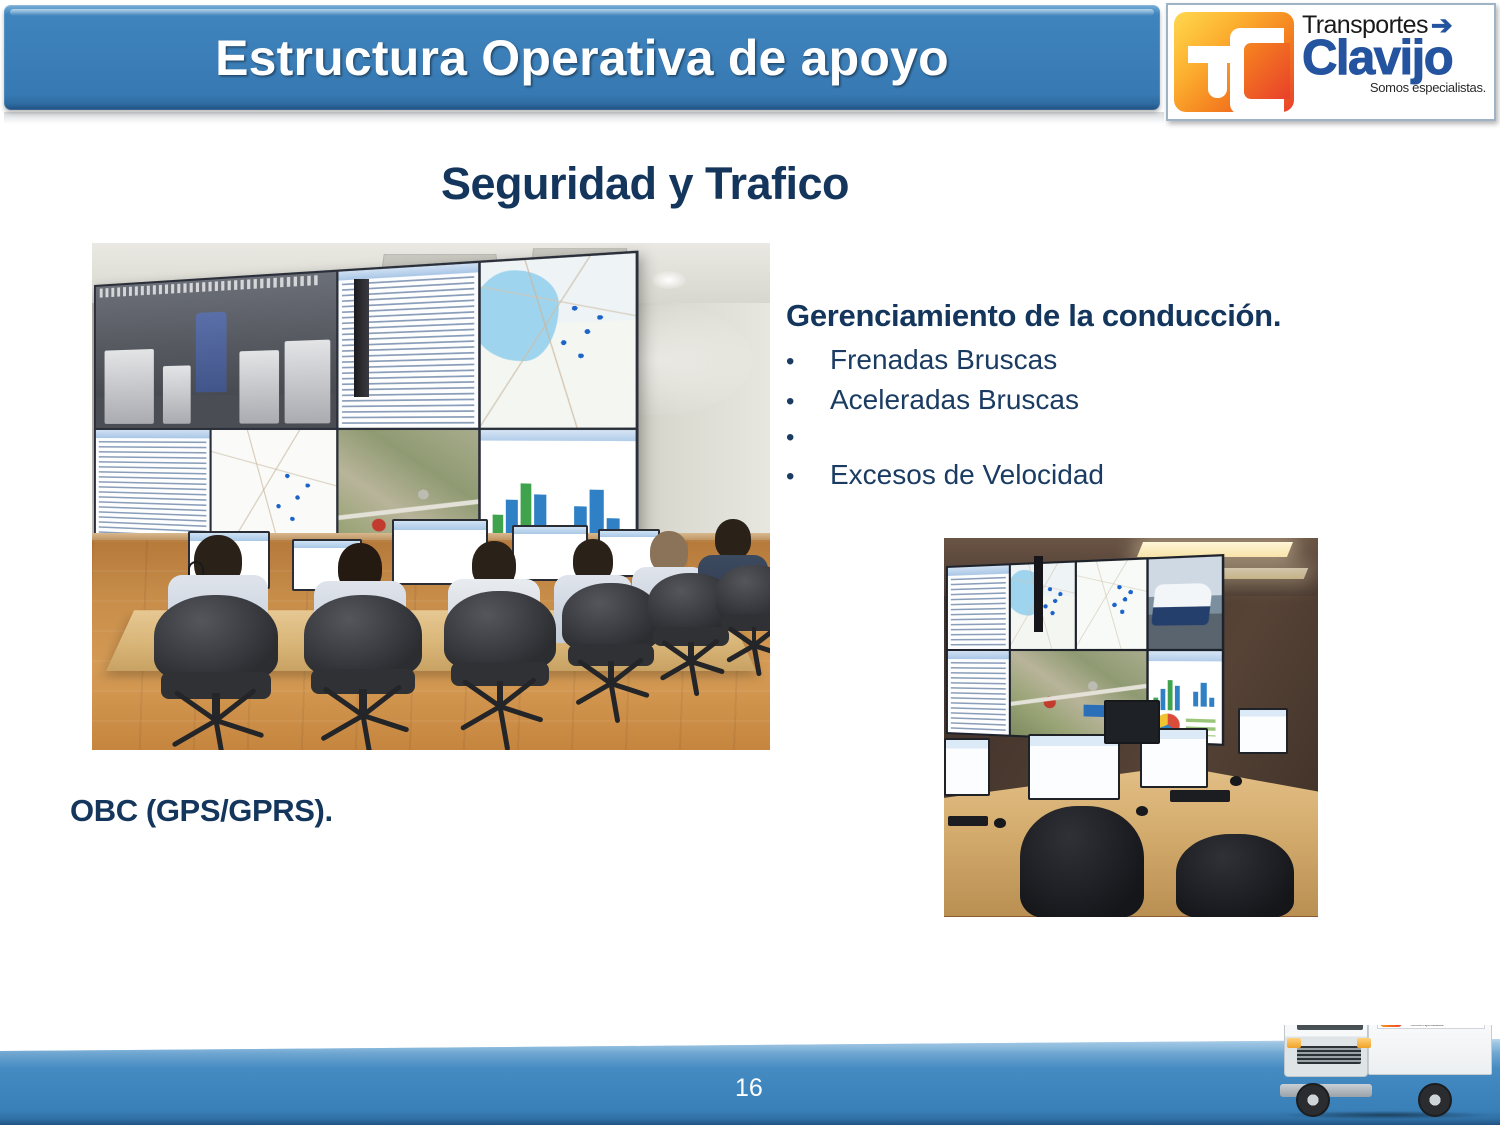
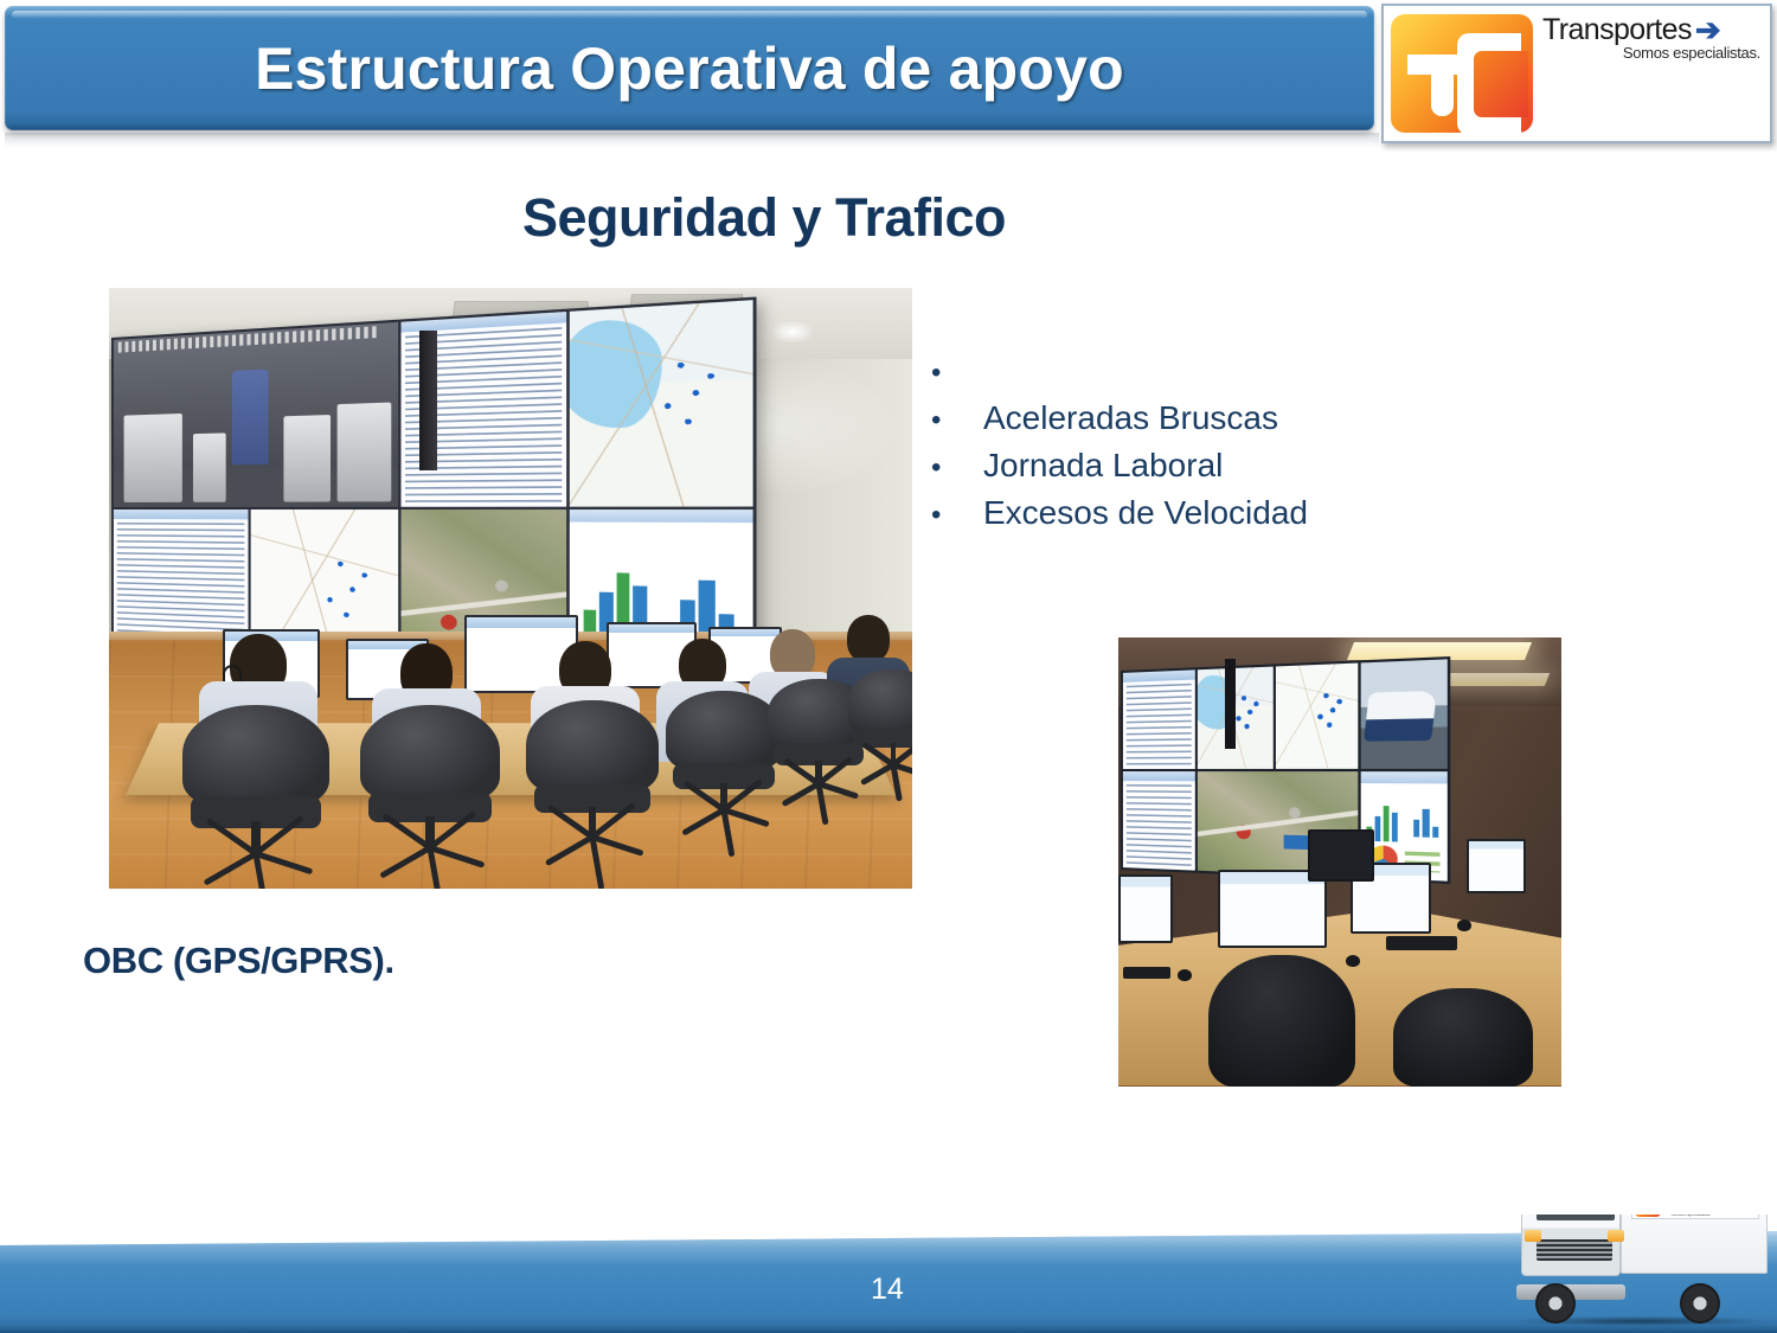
  Estructura Operativa de apoyo
  Transportes➔
- Clavijo
  Somos especialistas.
  Seguridad y Trafico
- Gerenciamiento de la conducción.
  •
- Frenadas Bruscas
  •
  Aceleradas Bruscas
  •
+ Jornada Laboral
  •
  Excesos de Velocidad
  OBC (GPS/GPRS).
- 16
+ 14
